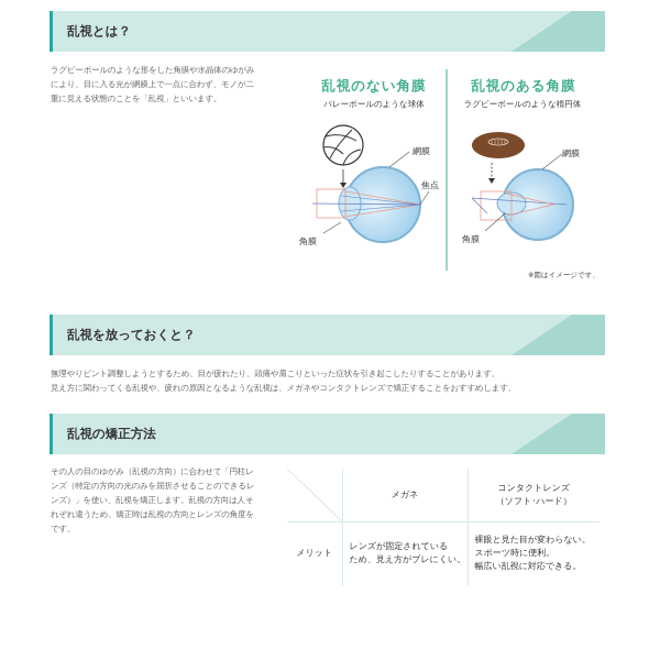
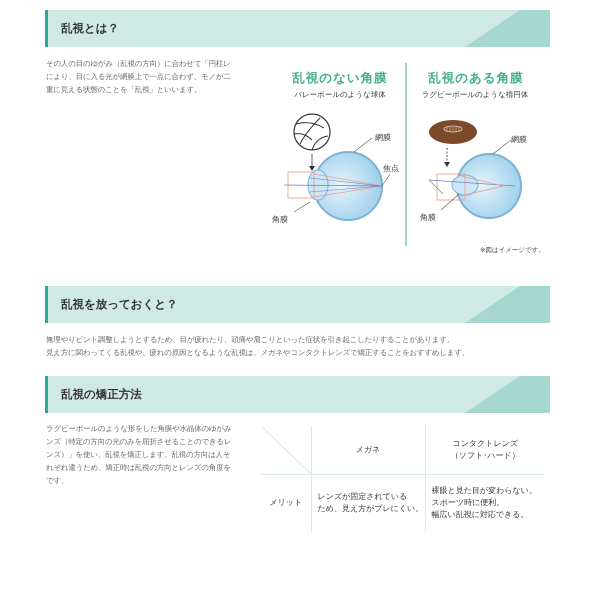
  乱視とは？
- ラグビーボールのような形をした角膜や水晶体のゆがみ
+ その人の目のゆがみ（乱視の方向）に合わせて「円柱レ
  により、目に入る光が網膜上で一点に合わず、モノが二
  重に見える状態のことを「乱視」といいます。
  乱視のない角膜
  バレーボールのような球体
  網膜
  焦点
  角膜
  乱視のある角膜
  ラグビーボールのような楕円体
  網膜
  角膜
  ※図はイメージです。
  乱視を放っておくと？
  無理やりピント調整しようとするため、目が疲れたり、頭痛や肩こりといった症状を引き起こしたりすることがあります。
  見え方に関わってくる乱視や、疲れの原因となるような乱視は、メガネやコンタクトレンズで矯正することをおすすめします。
  乱視の矯正方法
- その人の目のゆがみ（乱視の方向）に合わせて「円柱レ
+ ラグビーボールのような形をした角膜や水晶体のゆがみ
  ンズ（特定の方向の光のみを屈折させることのできるレ
  ンズ）」を使い、乱視を矯正します。乱視の方向は人そ
  れぞれ違うため、矯正時は乱視の方向とレンズの角度を
  です。
  	メガネ	コンタクトレンズ （ソフト･ハード）
  メリット	レンズが固定されている ため、見え方がブレにくい。	裸眼と見た目が変わらない。 スポーツ時に便利。 幅広い乱視に対応できる。
